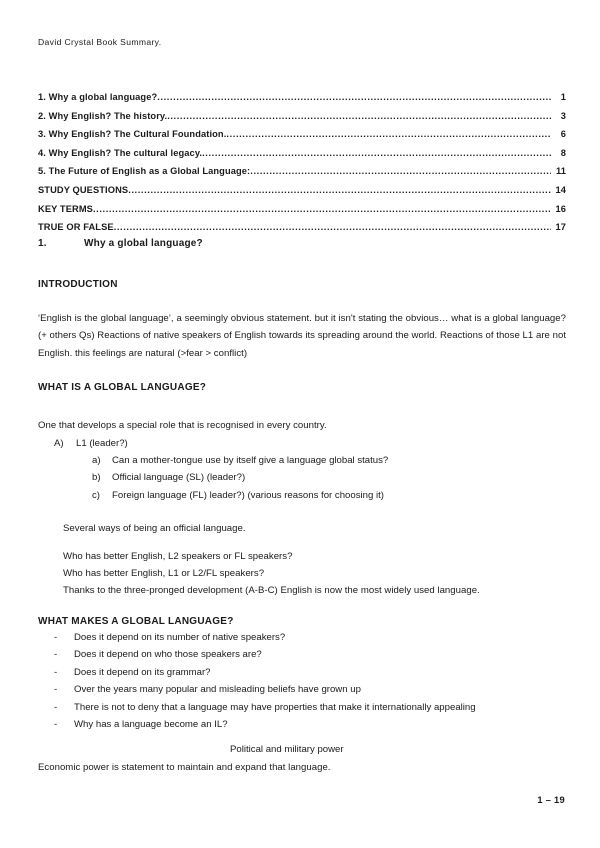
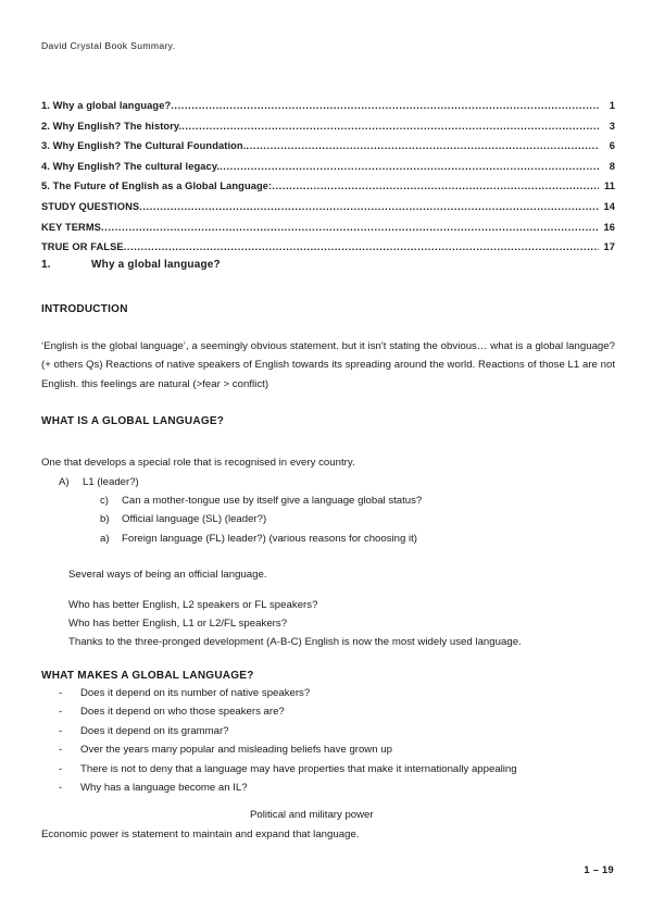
  David Crystal Book Summary.
  1. Why a global language?
  1
  2. Why English? The history.
  3
  3. Why English? The Cultural Foundation.
  6
  4. Why English? The cultural legacy.
  8
  5. The Future of English as a Global Language:
  11
  STUDY QUESTIONS
  14
  KEY TERMS
  16
  TRUE OR FALSE
  17
  1.
  Why a global language?
  INTRODUCTION
  ‘English is the global language’, a seemingly obvious statement. but it isn't stating the obvious… what is a global language? (+ others Qs) Reactions of native speakers of English towards its spreading around the world. Reactions of those L1 are not English. this feelings are natural (>fear > conflict)
  WHAT IS A GLOBAL LANGUAGE?
  One that develops a special role that is recognised in every country.
  A)
  L1 (leader?)
- a)
+ c)
  Can a mother-tongue use by itself give a language global status?
  b)
  Official language (SL) (leader?)
- c)
+ a)
  Foreign language (FL) leader?) (various reasons for choosing it)
  Several ways of being an official language.
  Who has better English, L2 speakers or FL speakers?
  Who has better English, L1 or L2/FL speakers?
  Thanks to the three-pronged development (A-B-C) English is now the most widely used language.
  WHAT MAKES A GLOBAL LANGUAGE?
  -
  Does it depend on its number of native speakers?
  -
  Does it depend on who those speakers are?
  -
  Does it depend on its grammar?
  -
  Over the years many popular and misleading beliefs have grown up
  -
  There is not to deny that a language may have properties that make it internationally appealing
  -
  Why has a language become an IL?
  Political and military power
  Economic power is statement to maintain and expand that language.
  1 – 19
